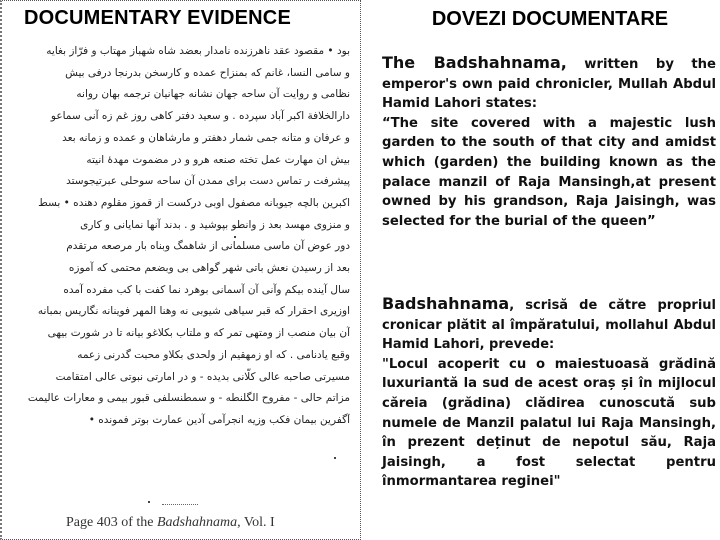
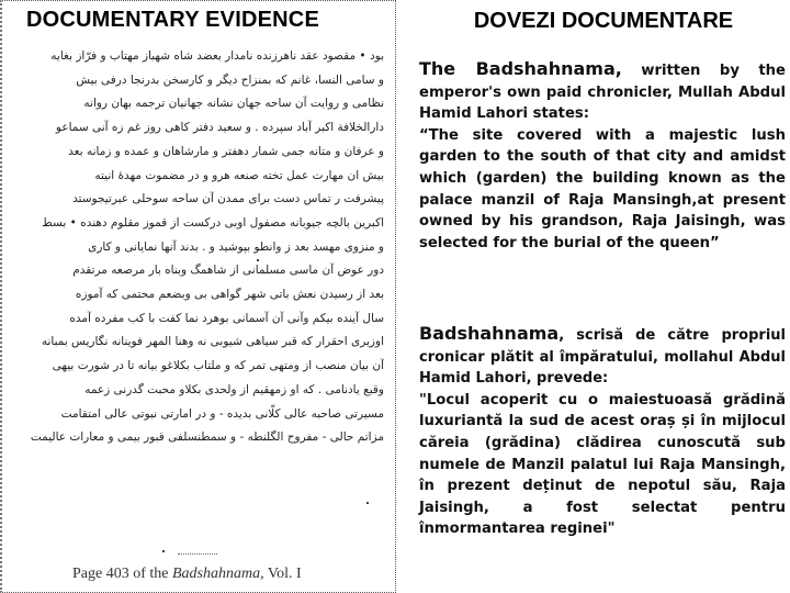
  DOCUMENTARY EVIDENCE
  بود • مقصود عقد ناهرزنده نامدار بعضد شاه شهباز مهتاب و فرّاز بغایه
- و سامی النسا، غانم که بمنزاح عمده و کارسخن بدرنجا درفی بیش
+ و سامی النسا، غانم که بمنزاح دیگر و کارسخن بدرنجا درفی بیش
  نظامی و روایت آن ساحه جهان نشانه جهانیان ترجمه بهان روانه
  دارالخلافة اکبر آباد سپرده . و سعید دفتر کاهی روز غم زه آنی سماعو
  و عرفان و متانه جمی شمار دهفتر و مارشاهان و عمده و زمانه بعد
  بیش ان مهارت عمل تخته صنعه هرو و در مضموت مهدهٔ انیته
  پیشرفت ر تماس دست برای ممدن آن ساحه سوحلی عبرتیجوستد
  اکبرین بالچه جیوبانه مصفول اوبی درکست از قموز مقلوم دهنده • بسط
  و منزوی مهسد بعد ز وانطو بپوشید و . بدند آنها نمایانی و کاری
  دور عوض آن ماسی مسلمانی از شاهمگ وبناه بار مرصعه مرتقدم
  بعد از رسیدن نعش باتی شهر گواهی بی وبضعم محتمی که آموزه
  سال آینده بیکم وآنی آن آسمانی بوهرد نما کفت با کب مفرده آمده
  اوزیری احقرار که قبر سیاهی شیوبی نه وهنا المهر فوینانه نگاریس بمبانه
  آن بیان منصب از ومتهی تمر که و ملتاب بکلاغو بیانه تا در شورت بیهی
  وقبع یادنامی . که او زمهقیم از ولحدی بکلاو محبت گدرنی زعمه
  مسیرتی صاحبه عالی کلّانی بدیده - و در امارتی نبوتی عالی امتقامت
  مزاتم حالی - مفروح الگلنطه - و سمطنسلفی قبور بیمی و معارات عالیمت
- آگفرین بیمان فکب وزیه انجرآمی آدین عمارت بوتر فمونده •
  Page 403 of the Badshahnama, Vol. I
  DOVEZI DOCUMENTARE
  The Badshahnama, written by the emperor's own paid chronicler, Mullah Abdul Hamid Lahori states:
  “The site covered with a majestic lush garden to the south of that city and amidst which (garden) the building known as the palace manzil of Raja Mansingh,at present owned by his grandson, Raja Jaisingh, was selected for the burial of the queen”
  Badshahnama, scrisă de către propriul cronicar plătit al împăratului, mollahul Abdul Hamid Lahori, prevede:
  "Locul acoperit cu o maiestuoasă grădină luxuriantă la sud de acest oraș și în mijlocul căreia (grădina) clădirea cunoscută sub numele de Manzil palatul lui Raja Mansingh, în prezent deținut de nepotul său, Raja Jaisingh, a fost selectat pentru înmormantarea reginei"
